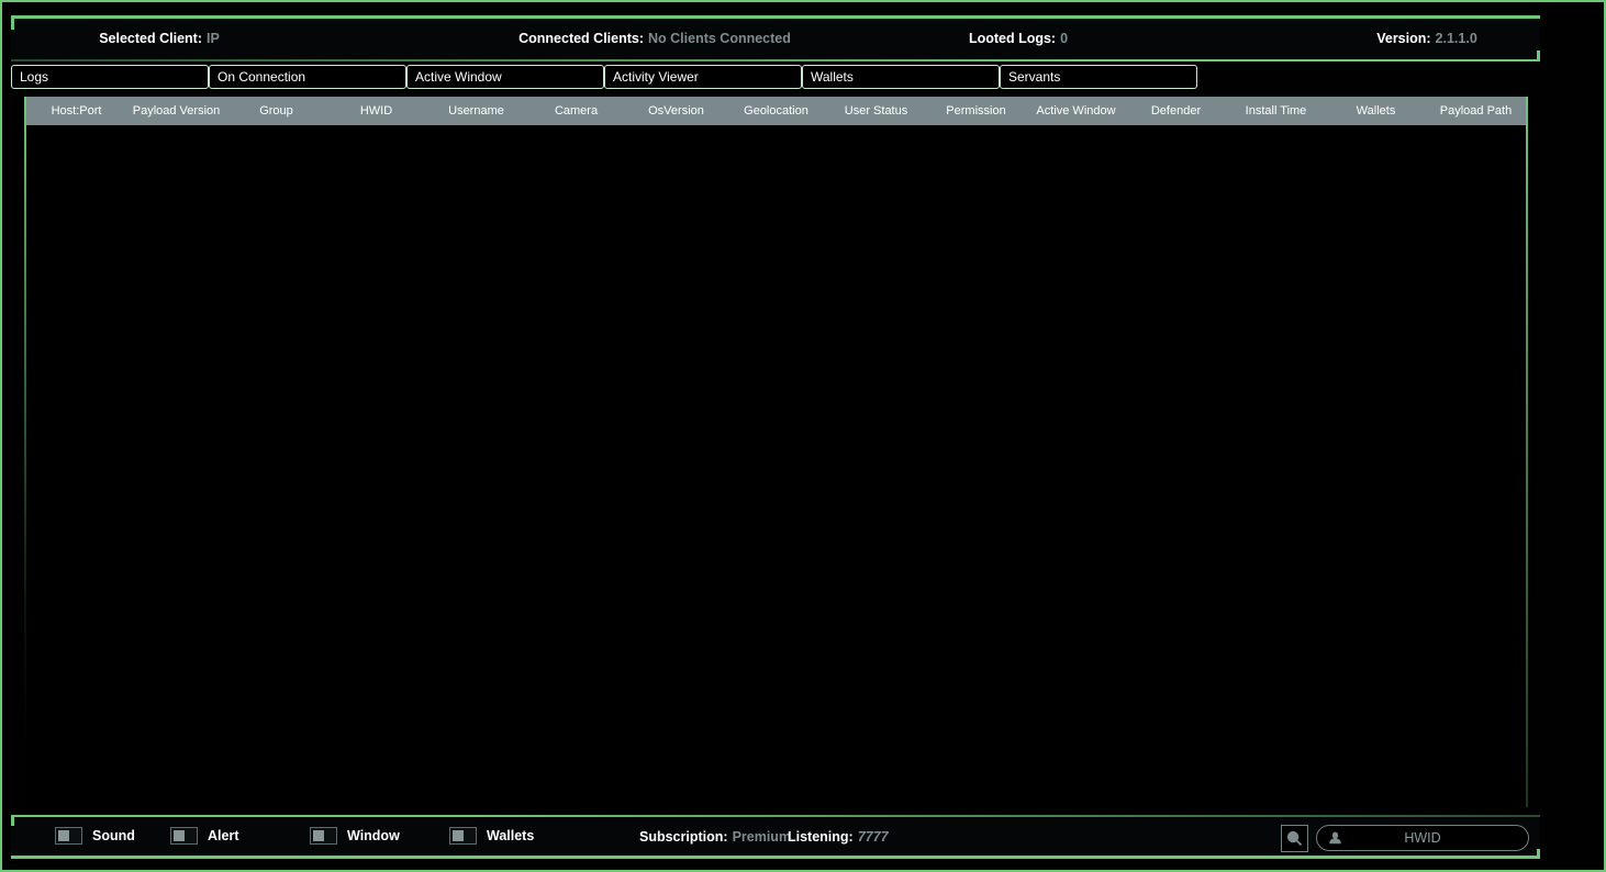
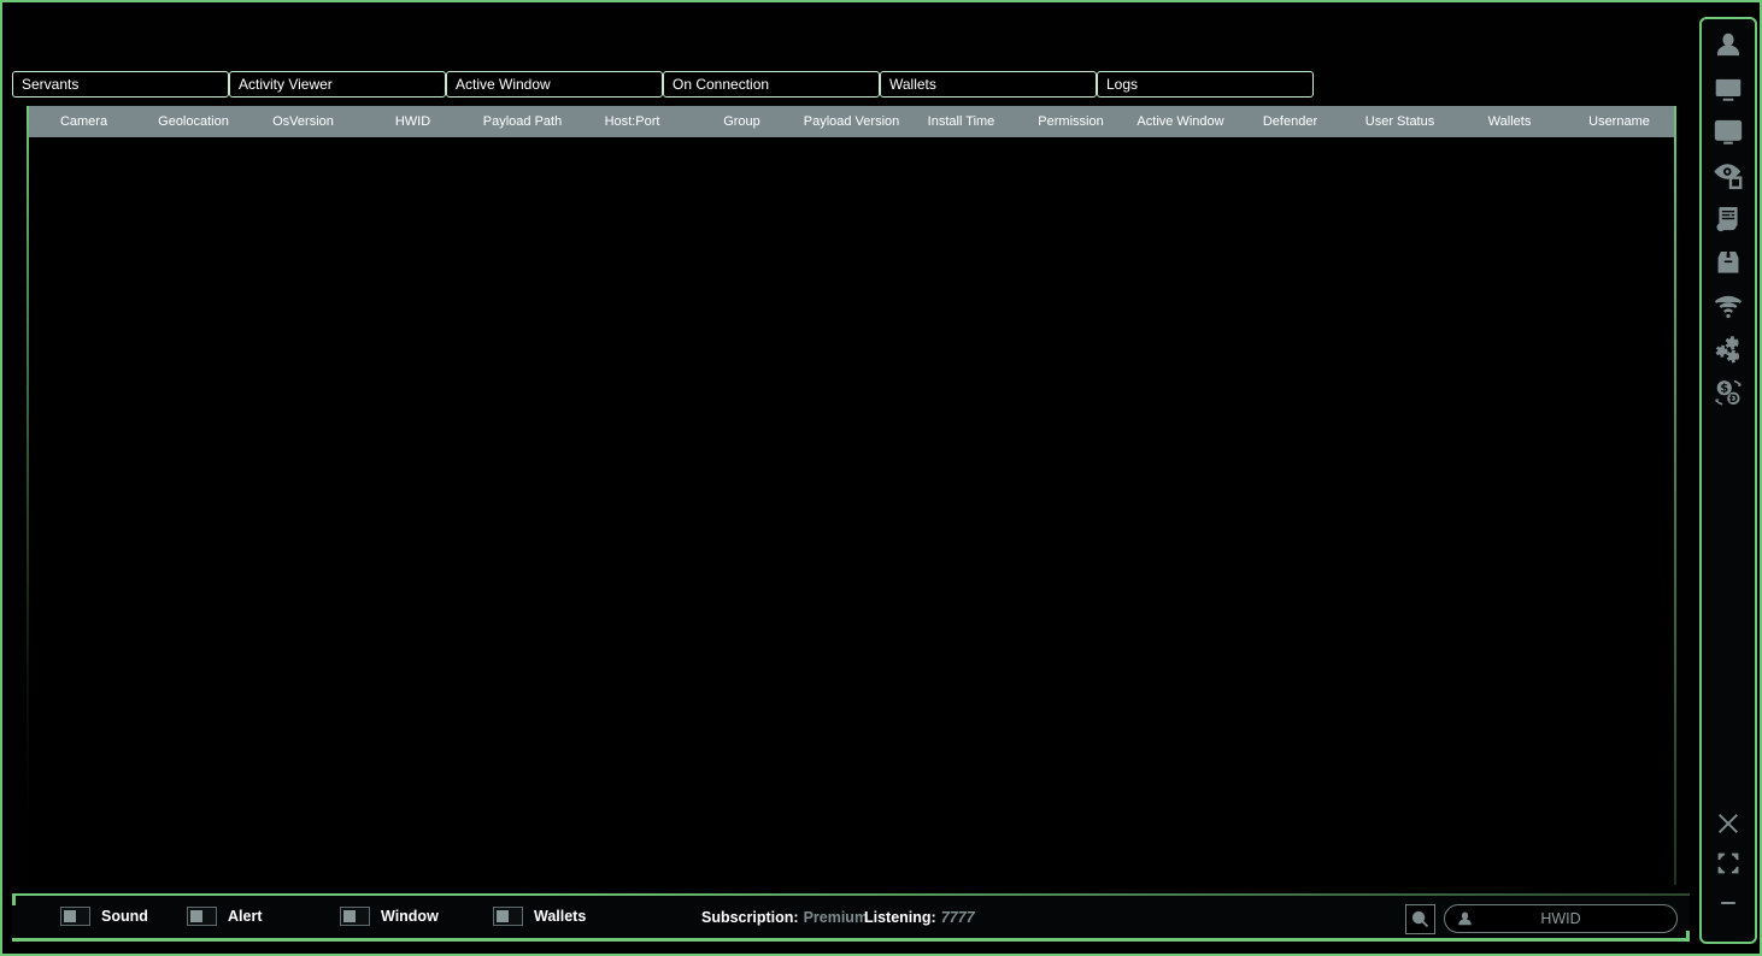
- Selected Client: IP
- Connected Clients: No Clients Connected
- Looted Logs: 0
- Version: 2.1.1.0
- Logs
+ Servants
- On Connection
+ Activity Viewer
  Active Window
- Activity Viewer
+ On Connection
  Wallets
- Servants
+ Logs
- Host:Port
+ Camera
- Payload Version
+ Geolocation
- Group
+ OsVersion
  HWID
- Username
+ Payload Path
- Camera
+ Host:Port
- OsVersion
+ Group
- Geolocation
+ Payload Version
- User Status
+ Install Time
  Permission
  Active Window
  Defender
- Install Time
+ User Status
  Wallets
- Payload Path
+ Username
  Sound
  Alert
  Window
  Wallets
  Subscription: Premium
  Listening: 7777
  HWID
+ $
+ Đ
